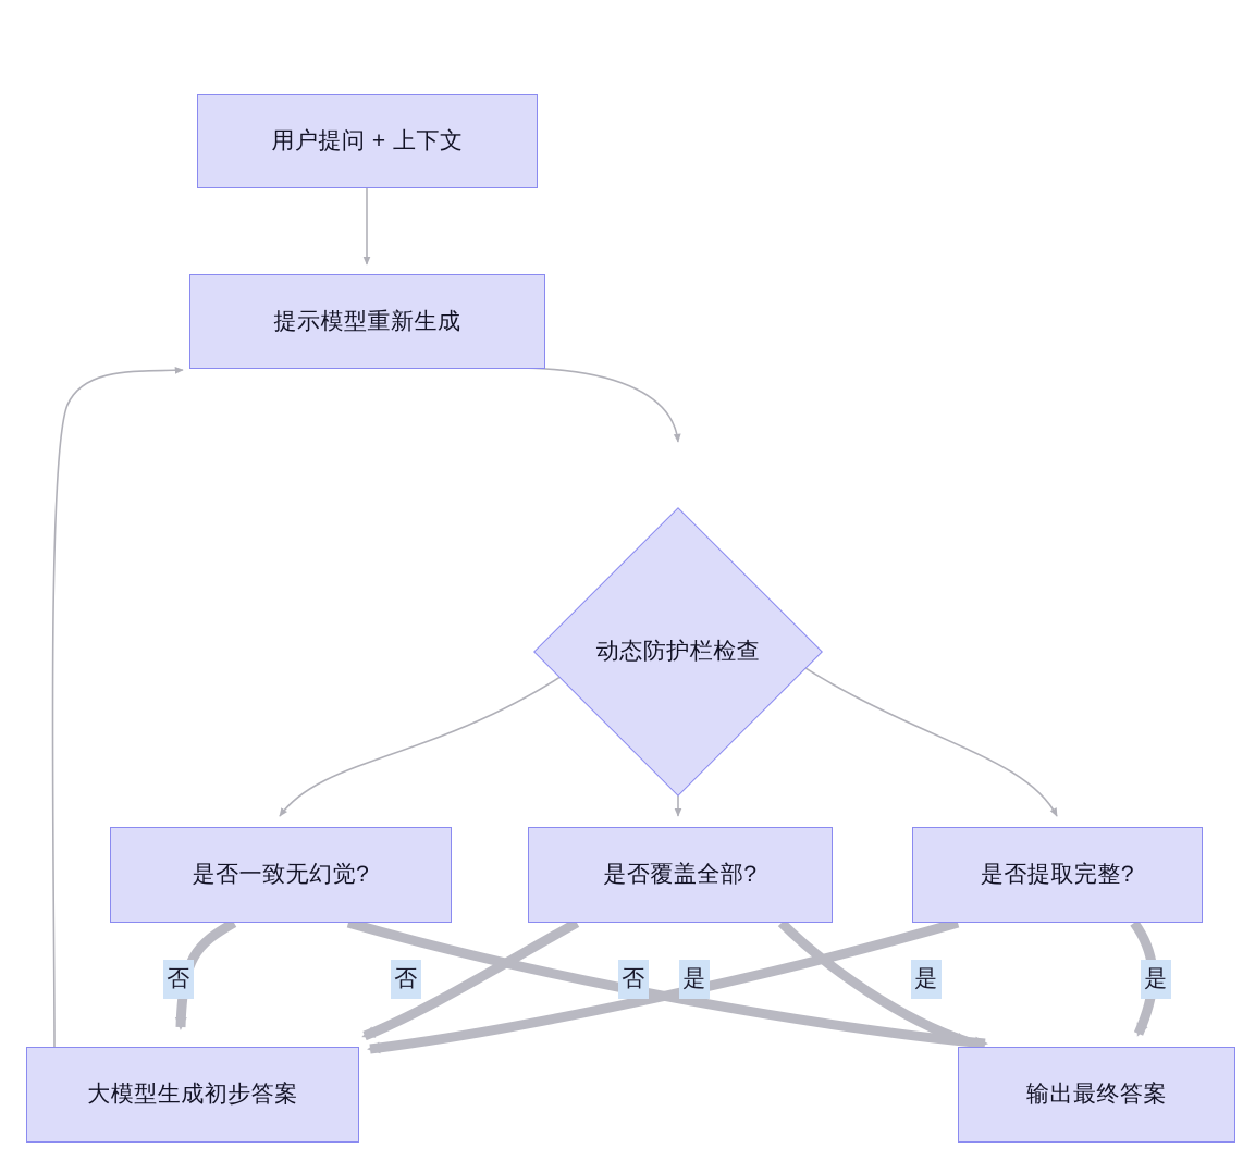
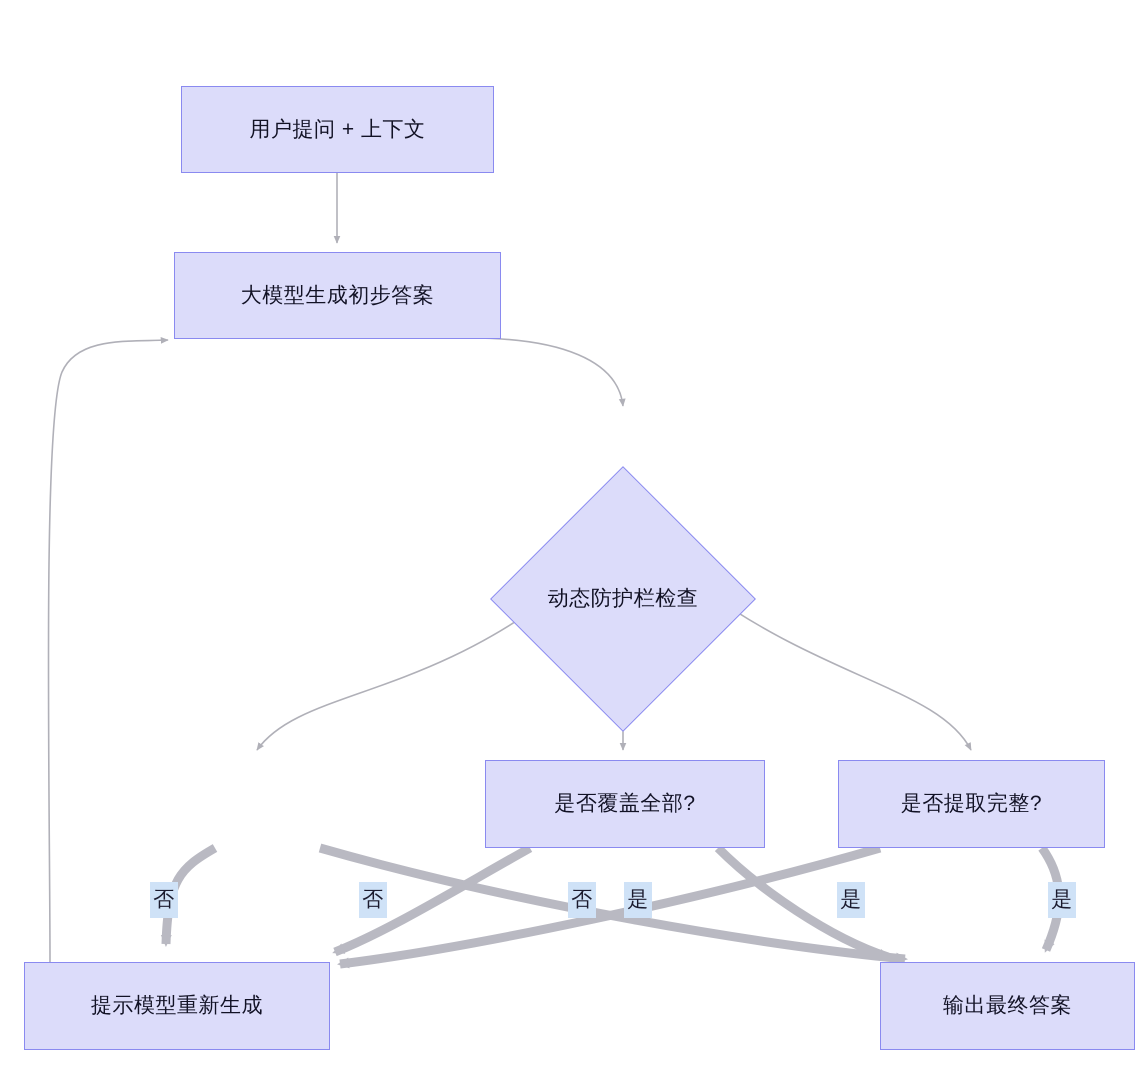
  用户提问 + 上下文
- 提示模型重新生成
+ 大模型生成初步答案
  动态防护栏检查
- 是否一致无幻觉?
  是否覆盖全部?
  是否提取完整?
- 大模型生成初步答案
+ 提示模型重新生成
  输出最终答案
  否
  否
  否
  是
  是
  是
